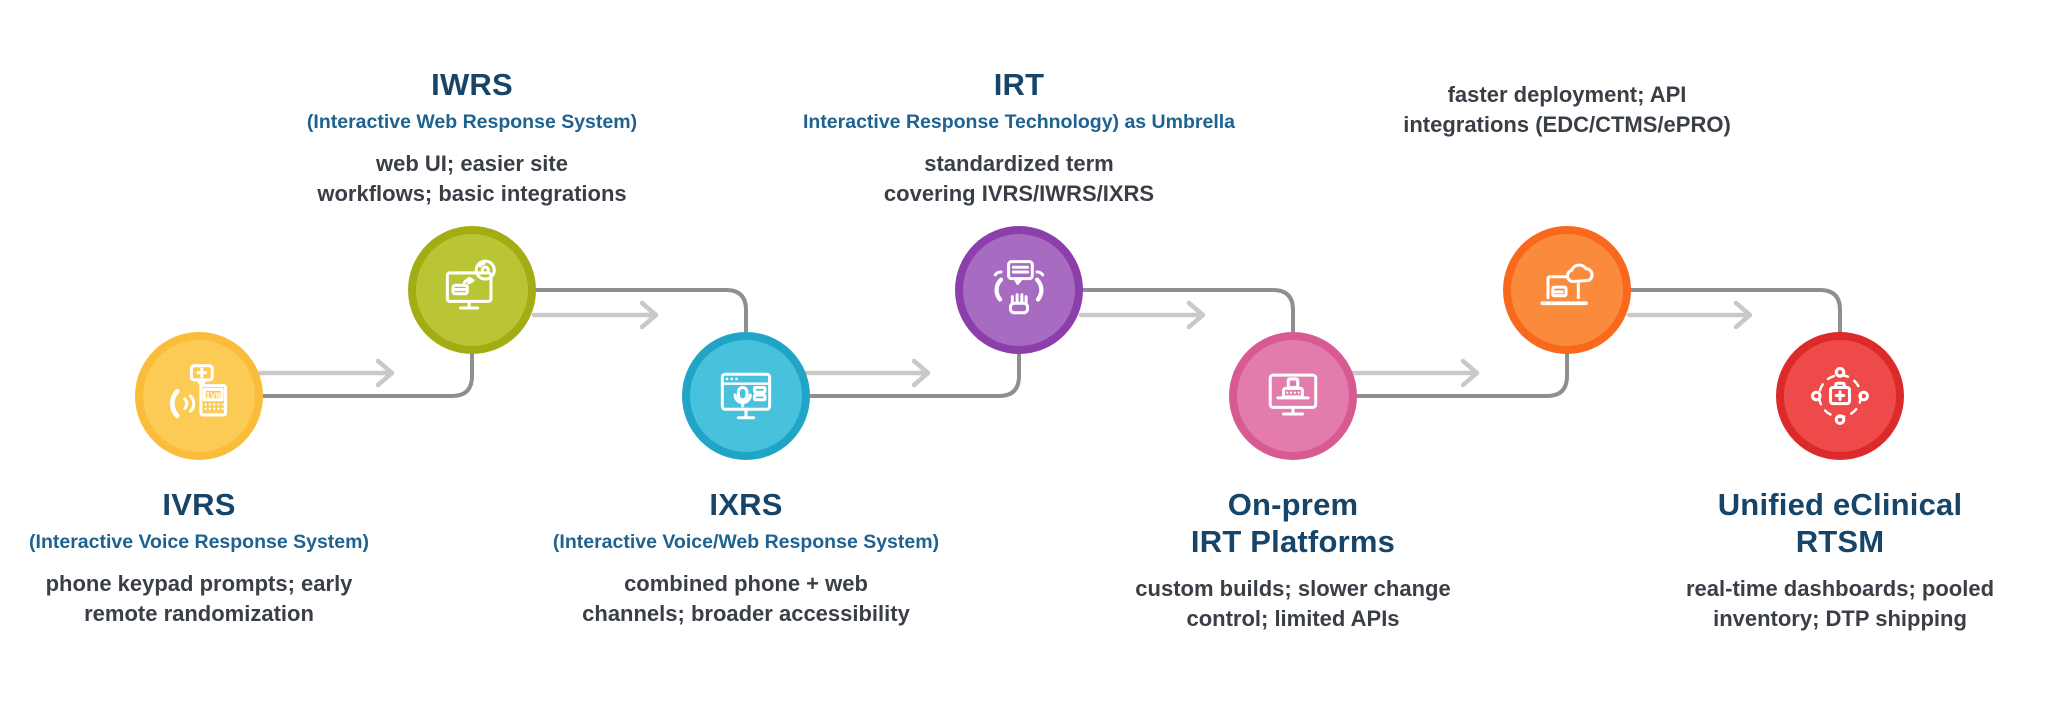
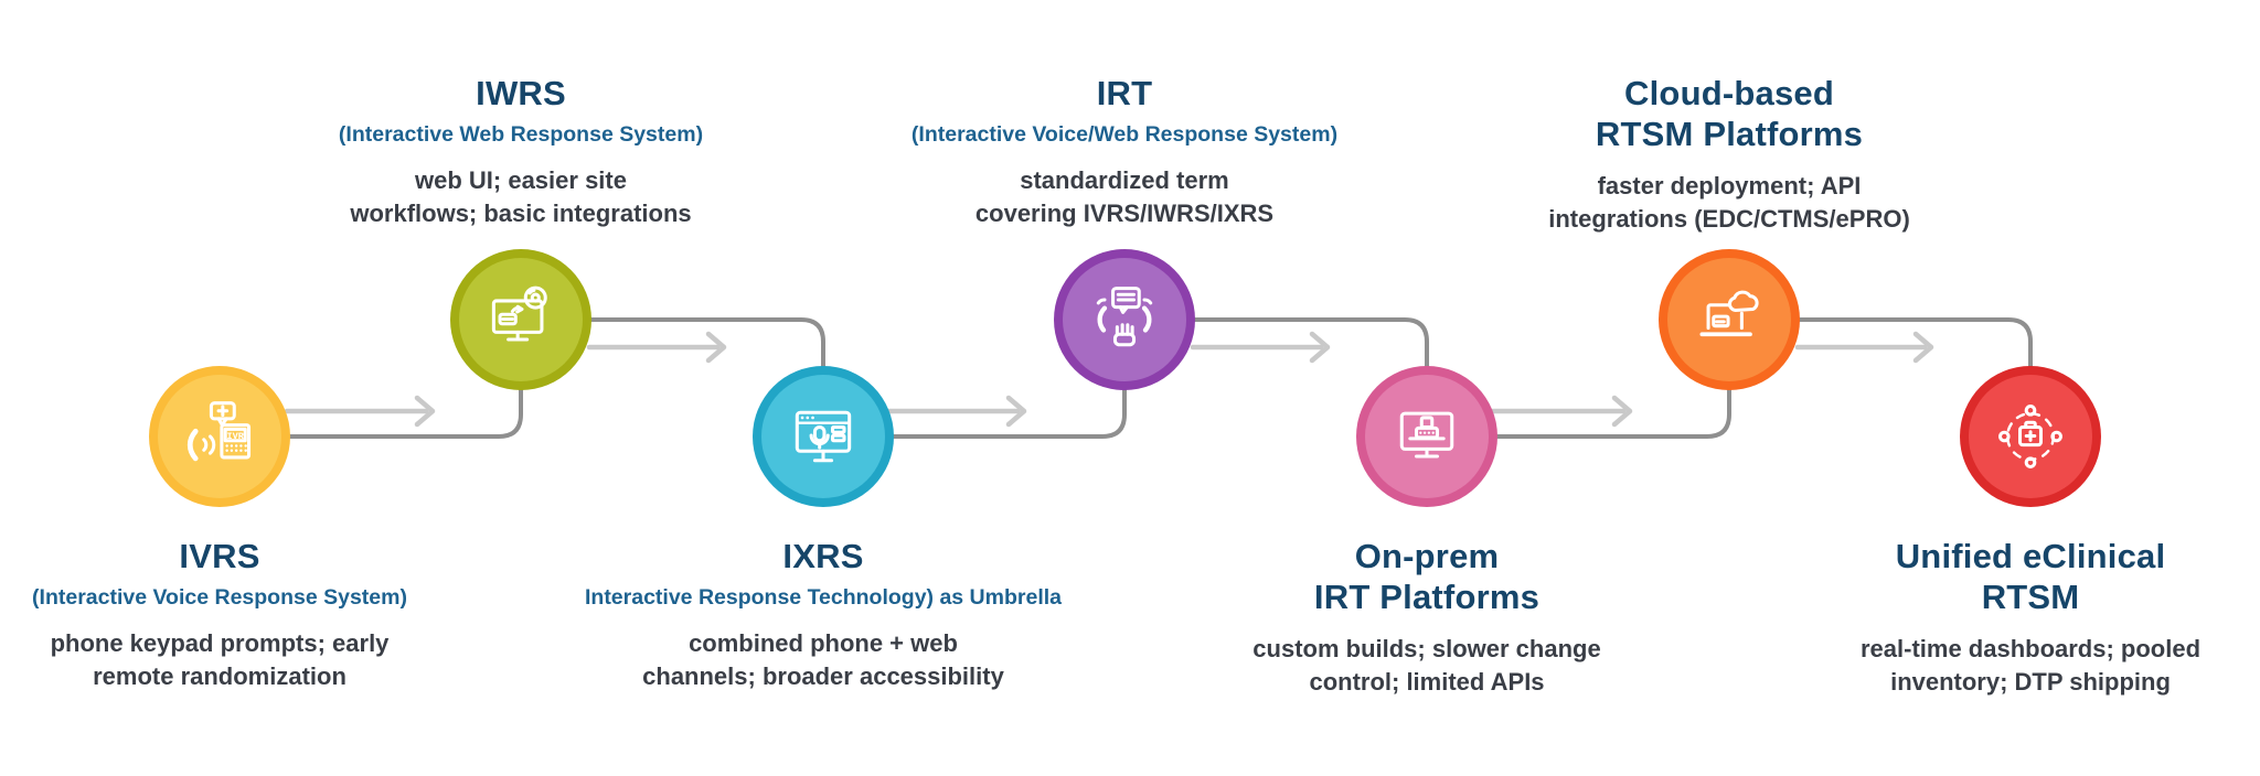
  IVR
  IVRS
  (Interactive Voice Response System)
  phone keypad prompts; early
  remote randomization
  IWRS
  (Interactive Web Response System)
  web UI; easier site
  workflows; basic integrations
  IXRS
- (Interactive Voice/Web Response System)
+ Interactive Response Technology) as Umbrella
  combined phone + web
  channels; broader accessibility
  IRT
- Interactive Response Technology) as Umbrella
+ (Interactive Voice/Web Response System)
  standardized term
  covering IVRS/IWRS/IXRS
  On-prem
  IRT Platforms
  custom builds; slower change
  control; limited APIs
+ Cloud-based
+ RTSM Platforms
  faster deployment; API
  integrations (EDC/CTMS/ePRO)
  Unified eClinical
  RTSM
  real-time dashboards; pooled
  inventory; DTP shipping
